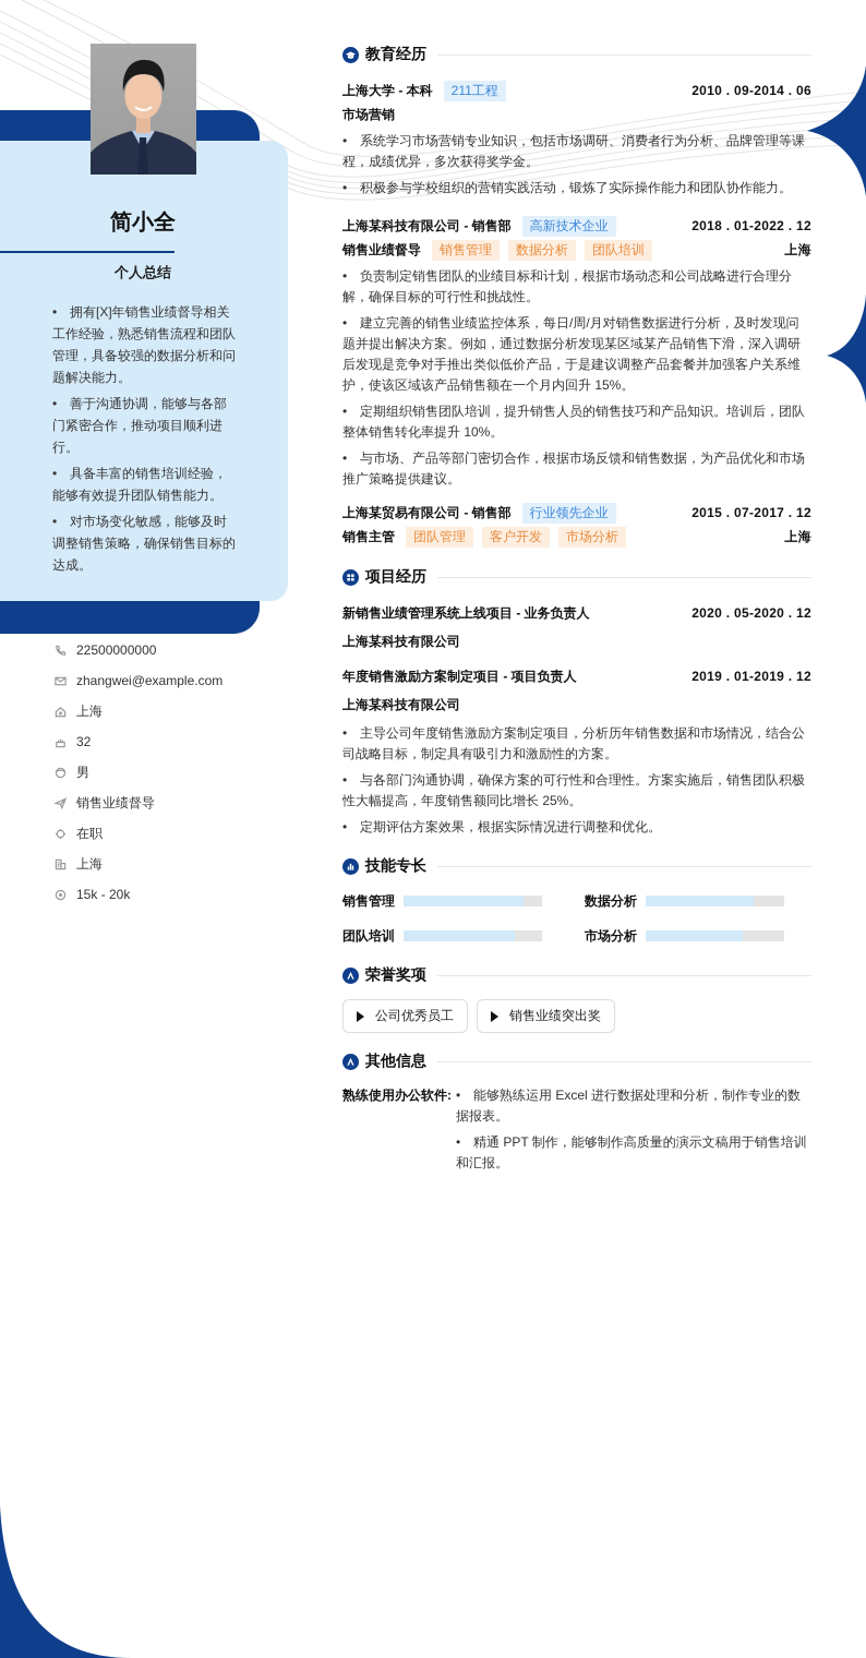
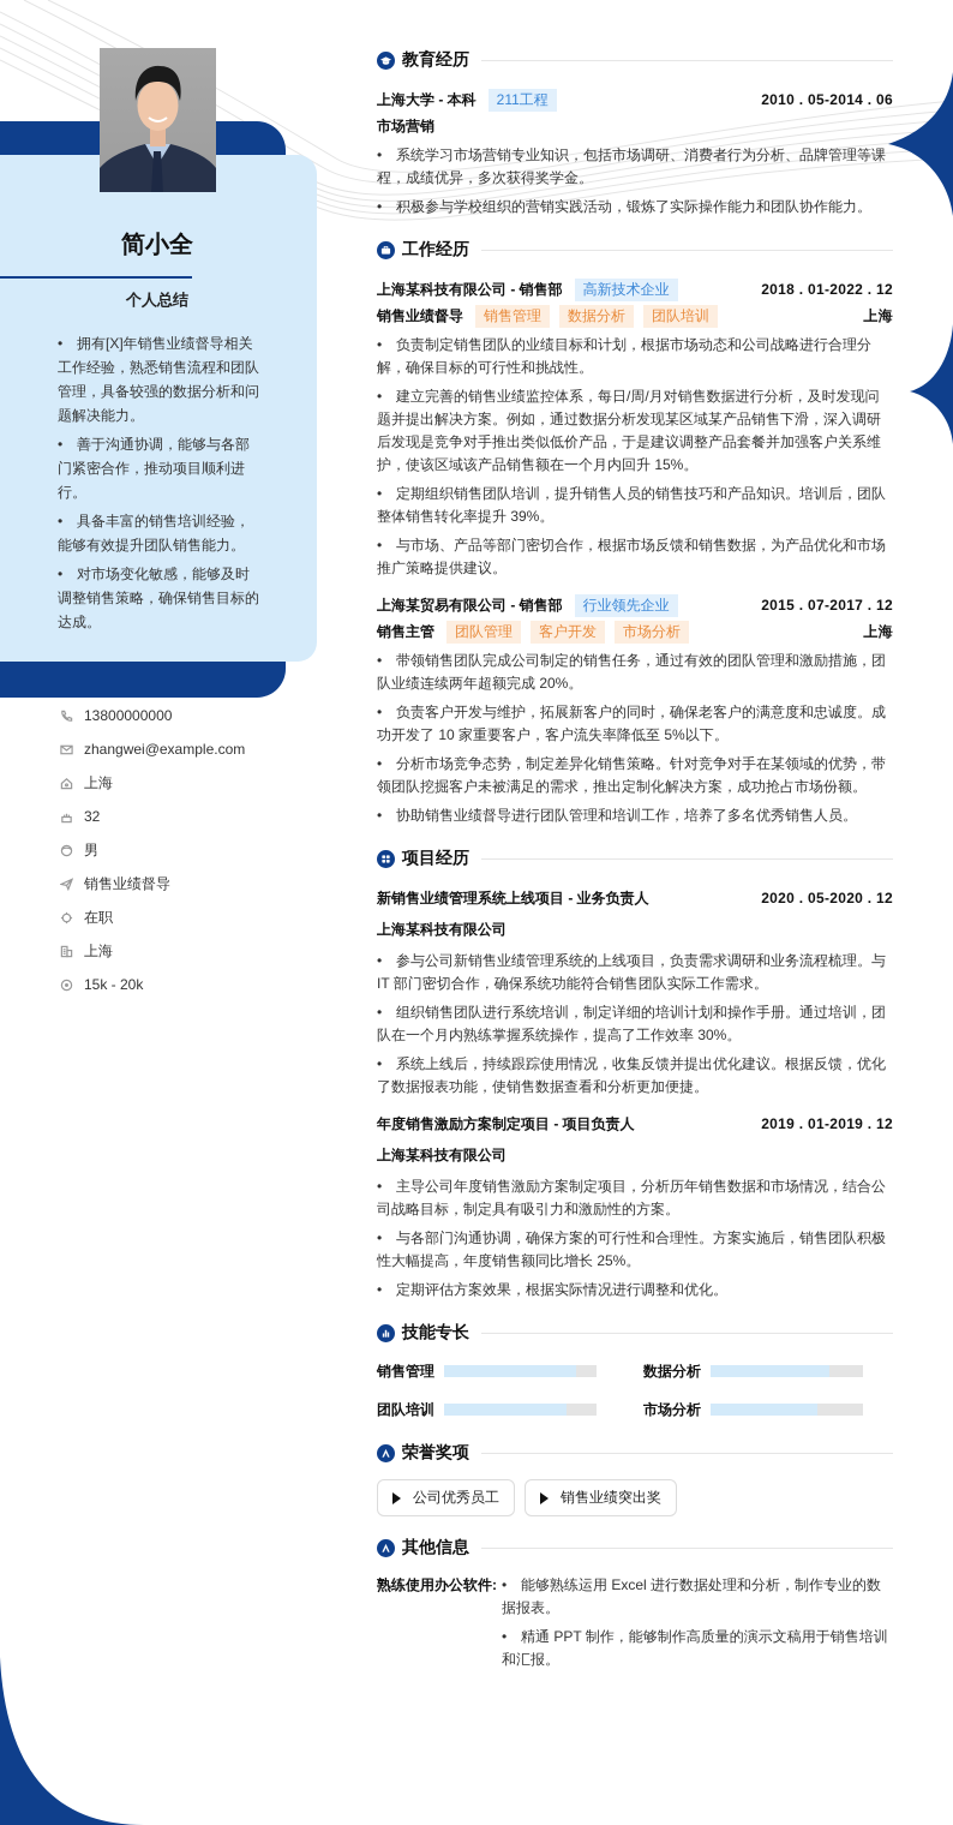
  简小全
  个人总结
  拥有[X]年销售业绩督导相关工作经验，熟悉销售流程和团队管理，具备较强的数据分析和问题解决能力。
  善于沟通协调，能够与各部门紧密合作，推动项目顺利进行。
  具备丰富的销售培训经验，能够有效提升团队销售能力。
  对市场变化敏感，能够及时调整销售策略，确保销售目标的达成。
- 22500000000
+ 13800000000
  zhangwei@example.com
  上海
  32
  男
  销售业绩督导
  在职
  上海
  15k - 20k
  教育经历
  上海大学 - 本科
  211工程
- 2010 . 09-2014 . 06
+ 2010 . 05-2014 . 06
  市场营销
  系统学习市场营销专业知识，包括市场调研、消费者行为分析、品牌管理等课程，成绩优异，多次获得奖学金。
  积极参与学校组织的营销实践活动，锻炼了实际操作能力和团队协作能力。
+ 工作经历
  上海某科技有限公司 - 销售部
  高新技术企业
  2018 . 01-2022 . 12
  销售业绩督导
  销售管理
  数据分析
  团队培训
  上海
  负责制定销售团队的业绩目标和计划，根据市场动态和公司战略进行合理分解，确保目标的可行性和挑战性。
  建立完善的销售业绩监控体系，每日/周/月对销售数据进行分析，及时发现问题并提出解决方案。例如，通过数据分析发现某区域某产品销售下滑，深入调研后发现是竞争对手推出类似低价产品，于是建议调整产品套餐并加强客户关系维护，使该区域该产品销售额在一个月内回升 15%。
- 定期组织销售团队培训，提升销售人员的销售技巧和产品知识。培训后，团队整体销售转化率提升 10%。
+ 定期组织销售团队培训，提升销售人员的销售技巧和产品知识。培训后，团队整体销售转化率提升 39%。
  与市场、产品等部门密切合作，根据市场反馈和销售数据，为产品优化和市场推广策略提供建议。
  上海某贸易有限公司 - 销售部
  行业领先企业
  2015 . 07-2017 . 12
  销售主管
  团队管理
  客户开发
  市场分析
  上海
+ 带领销售团队完成公司制定的销售任务，通过有效的团队管理和激励措施，团队业绩连续两年超额完成 20%。
+ 负责客户开发与维护，拓展新客户的同时，确保老客户的满意度和忠诚度。成功开发了 10 家重要客户，客户流失率降低至 5%以下。
+ 分析市场竞争态势，制定差异化销售策略。针对竞争对手在某领域的优势，带领团队挖掘客户未被满足的需求，推出定制化解决方案，成功抢占市场份额。
+ 协助销售业绩督导进行团队管理和培训工作，培养了多名优秀销售人员。
  项目经历
  新销售业绩管理系统上线项目 - 业务负责人
  2020 . 05-2020 . 12
  上海某科技有限公司
+ 参与公司新销售业绩管理系统的上线项目，负责需求调研和业务流程梳理。与 IT 部门密切合作，确保系统功能符合销售团队实际工作需求。
+ 组织销售团队进行系统培训，制定详细的培训计划和操作手册。通过培训，团队在一个月内熟练掌握系统操作，提高了工作效率 30%。
+ 系统上线后，持续跟踪使用情况，收集反馈并提出优化建议。根据反馈，优化了数据报表功能，使销售数据查看和分析更加便捷。
  年度销售激励方案制定项目 - 项目负责人
  2019 . 01-2019 . 12
  上海某科技有限公司
  主导公司年度销售激励方案制定项目，分析历年销售数据和市场情况，结合公司战略目标，制定具有吸引力和激励性的方案。
  与各部门沟通协调，确保方案的可行性和合理性。方案实施后，销售团队积极性大幅提高，年度销售额同比增长 25%。
  定期评估方案效果，根据实际情况进行调整和优化。
  技能专长
  销售管理
  数据分析
  团队培训
  市场分析
  荣誉奖项
  公司优秀员工
  销售业绩突出奖
  其他信息
  熟练使用办公软件:
  能够熟练运用 Excel 进行数据处理和分析，制作专业的数据报表。
  精通 PPT 制作，能够制作高质量的演示文稿用于销售培训和汇报。
